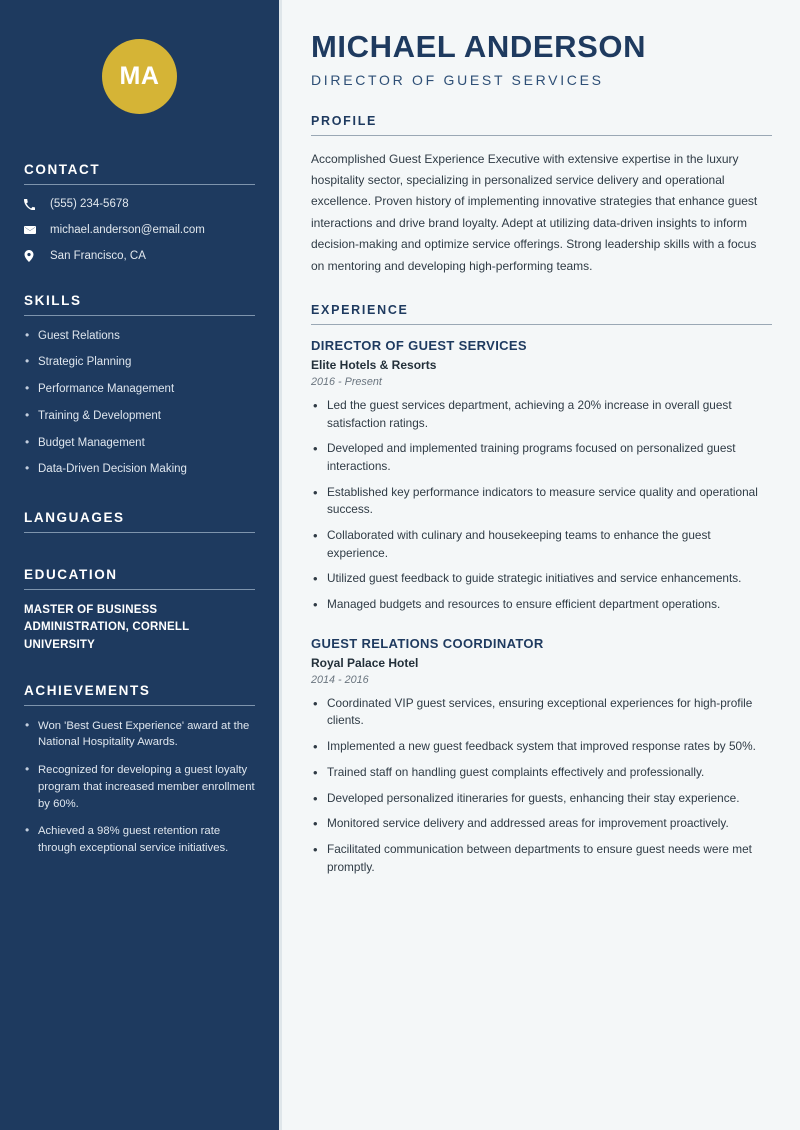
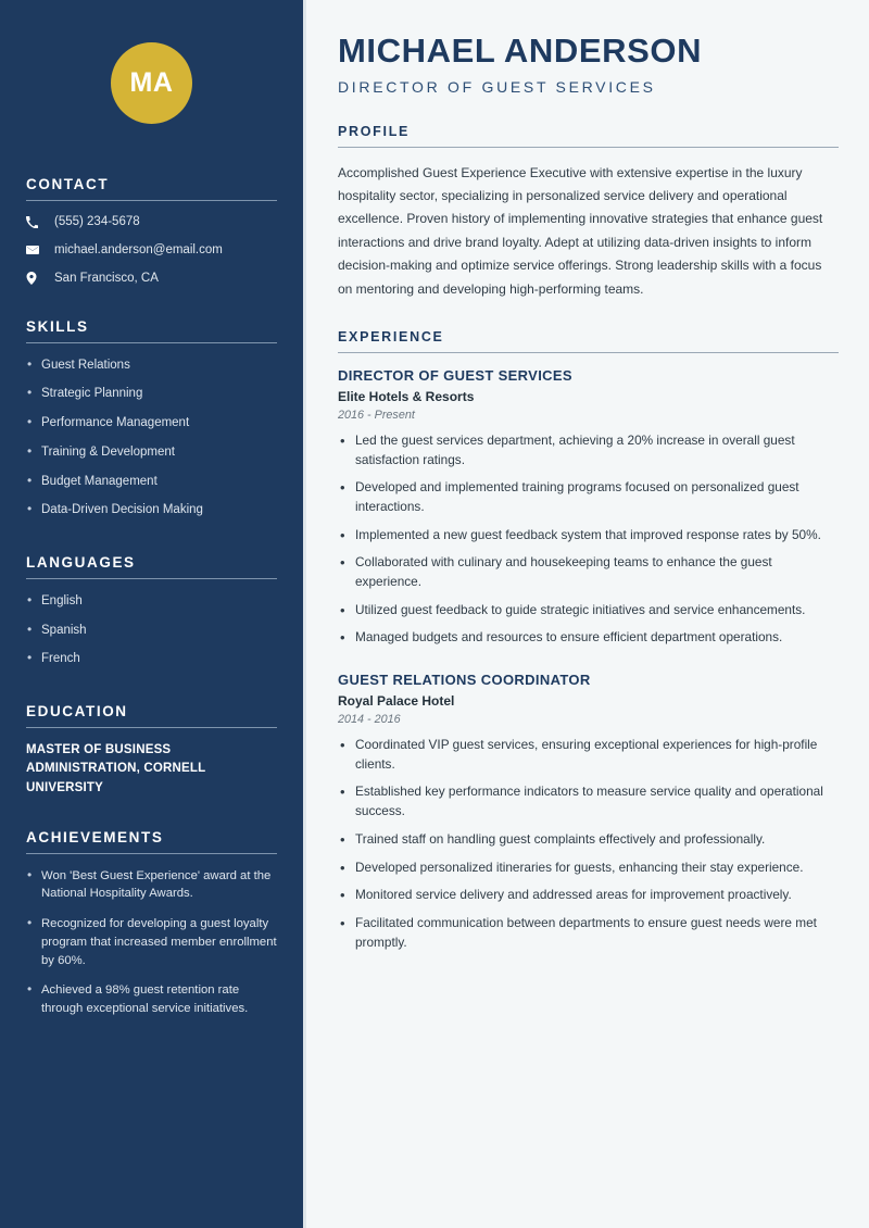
  MA
  CONTACT
  (555) 234-5678
  michael.anderson@email.com
  San Francisco, CA
  SKILLS
  Guest Relations
  Strategic Planning
  Performance Management
  Training & Development
  Budget Management
  Data-Driven Decision Making
  LANGUAGES
+ English
+ Spanish
+ French
  EDUCATION
  MASTER OF BUSINESS ADMINISTRATION, CORNELL UNIVERSITY
  ACHIEVEMENTS
  Won 'Best Guest Experience' award at the National Hospitality Awards.
  Recognized for developing a guest loyalty program that increased member enrollment by 60%.
  Achieved a 98% guest retention rate through exceptional service initiatives.
  MICHAEL ANDERSON
  DIRECTOR OF GUEST SERVICES
  PROFILE
  Accomplished Guest Experience Executive with extensive expertise in the luxury hospitality sector, specializing in personalized service delivery and operational excellence. Proven history of implementing innovative strategies that enhance guest interactions and drive brand loyalty. Adept at utilizing data-driven insights to inform decision-making and optimize service offerings. Strong leadership skills with a focus on mentoring and developing high-performing teams.
  EXPERIENCE
  DIRECTOR OF GUEST SERVICES
  Elite Hotels & Resorts
  2016 - Present
  Led the guest services department, achieving a 20% increase in overall guest satisfaction ratings.
  Developed and implemented training programs focused on personalized guest interactions.
- Established key performance indicators to measure service quality and operational success.
+ Implemented a new guest feedback system that improved response rates by 50%.
  Collaborated with culinary and housekeeping teams to enhance the guest experience.
  Utilized guest feedback to guide strategic initiatives and service enhancements.
  Managed budgets and resources to ensure efficient department operations.
  GUEST RELATIONS COORDINATOR
  Royal Palace Hotel
  2014 - 2016
  Coordinated VIP guest services, ensuring exceptional experiences for high-profile clients.
- Implemented a new guest feedback system that improved response rates by 50%.
+ Established key performance indicators to measure service quality and operational success.
  Trained staff on handling guest complaints effectively and professionally.
  Developed personalized itineraries for guests, enhancing their stay experience.
  Monitored service delivery and addressed areas for improvement proactively.
  Facilitated communication between departments to ensure guest needs were met promptly.
